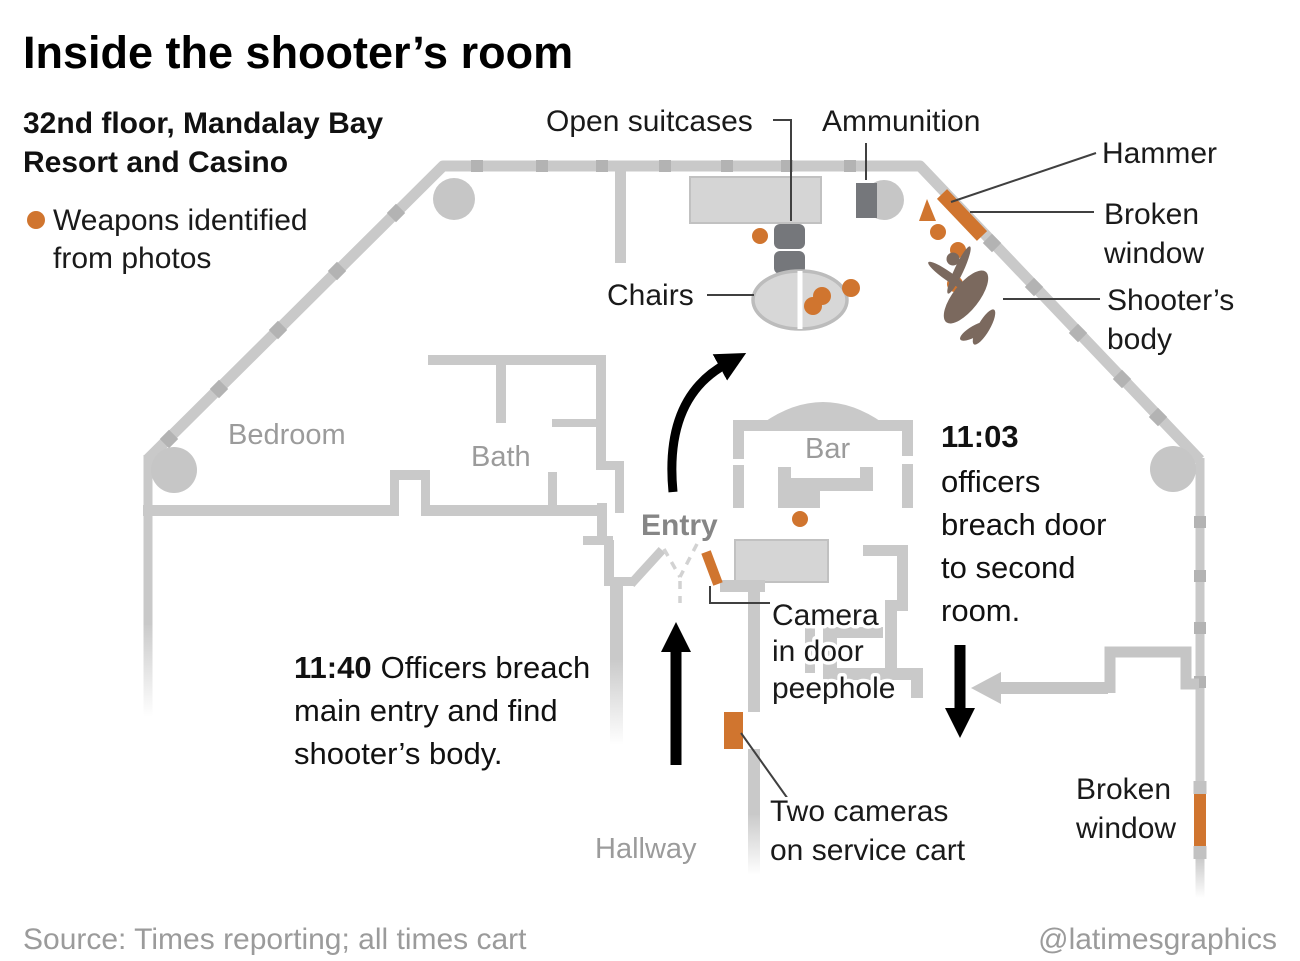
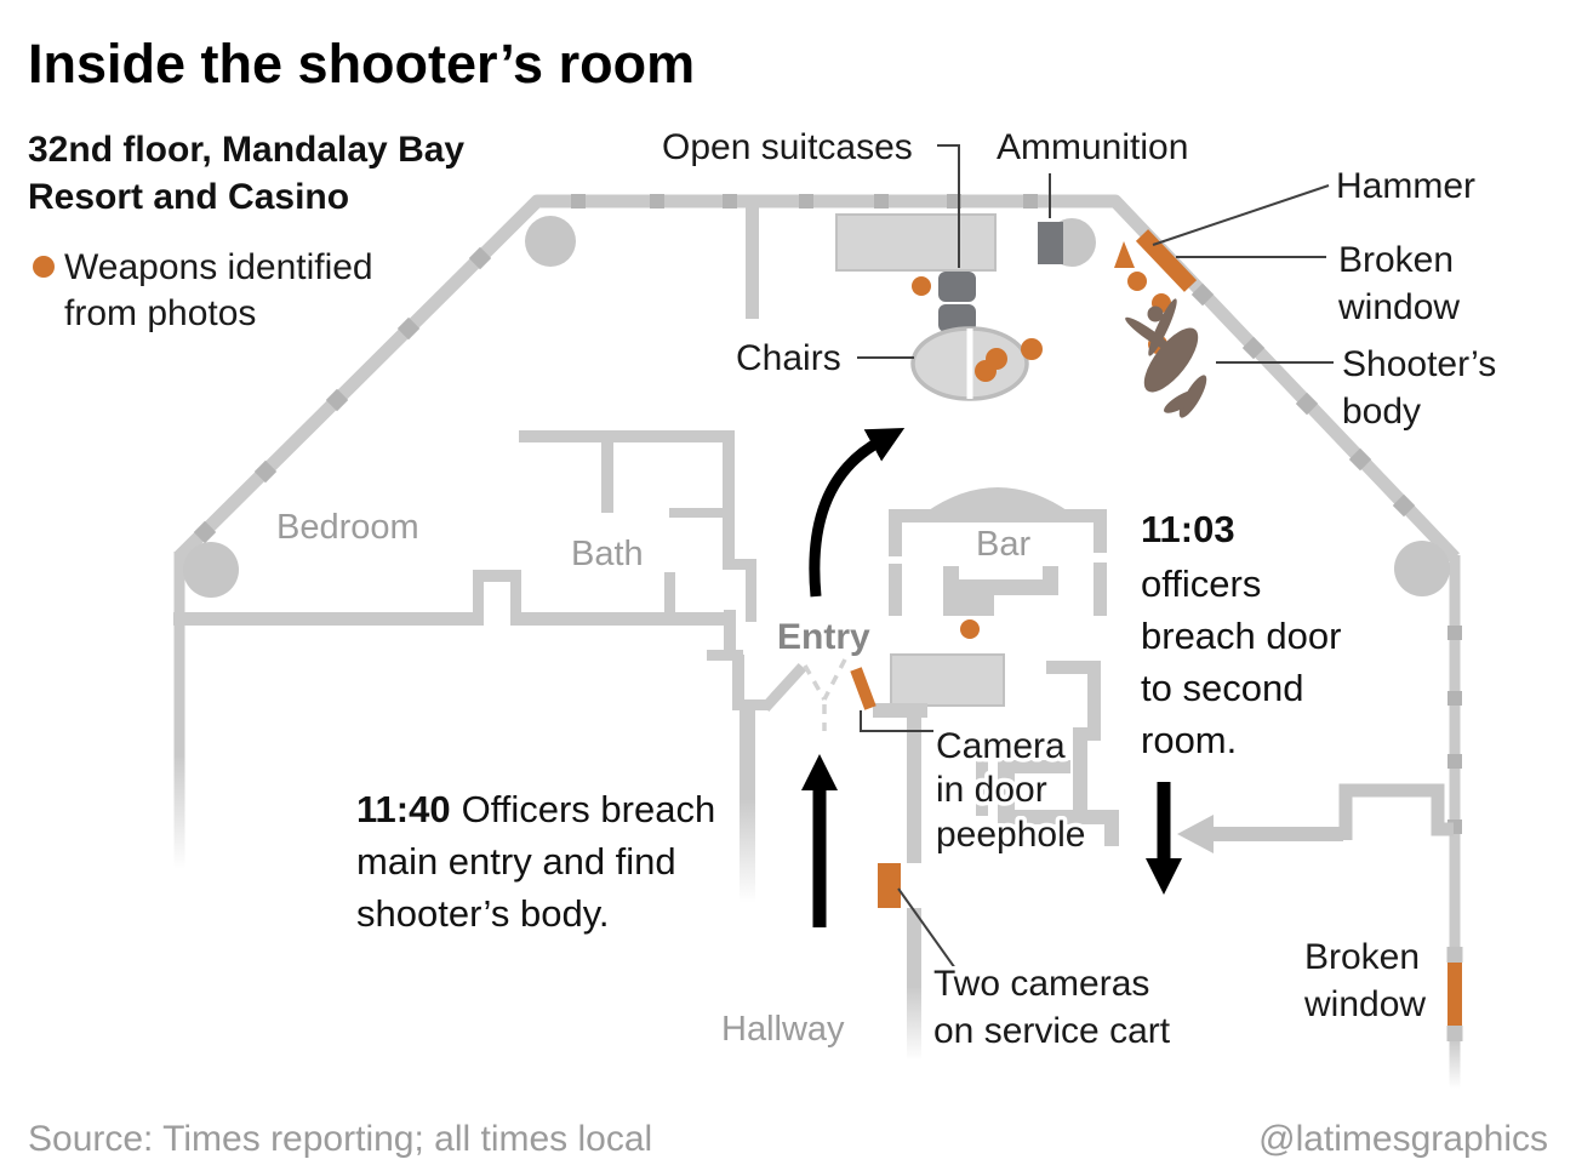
  Inside the shooter’s room
  32nd floor, Mandalay Bay
  Resort and Casino
  Weapons identified
  from photos
  Open suitcases
  Ammunition
  Hammer
  Broken
  window
  Shooter’s
  body
  Chairs
  Camera
  in door
  peephole
  Two cameras
  on service cart
  Broken
  window
  Bedroom
  Bath
  Bar
  Entry
  Hallway
  11:03
  officers
  breach door
  to second
  room.
  11:40 Officers breach
  main entry and find
  shooter’s body.
- Source: Times reporting; all times cart
+ Source: Times reporting; all times local
  @latimesgraphics
